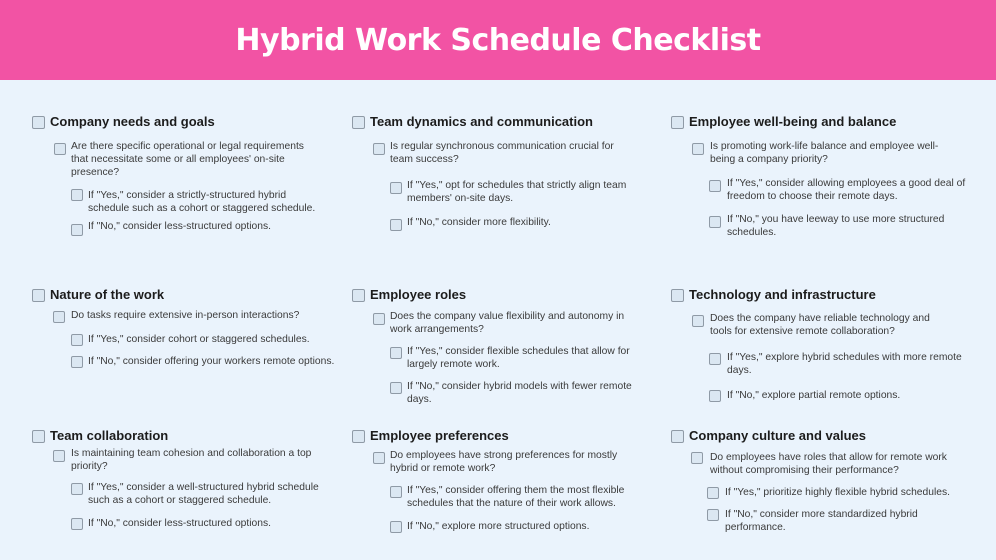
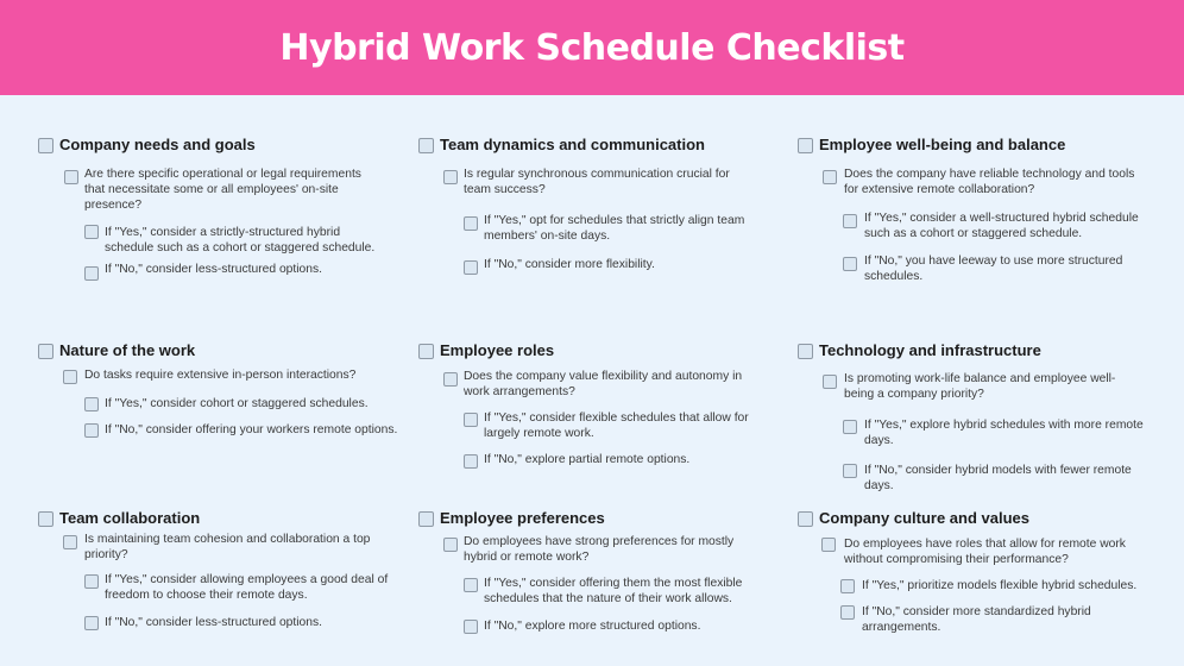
  Hybrid Work Schedule Checklist
  Company needs and goals
  Are there specific operational or legal requirements that necessitate some or all employees' on-site presence?
  If "Yes," consider a strictly-structured hybrid schedule such as a cohort or staggered schedule.
  If "No," consider less-structured options.
  Team dynamics and communication
  Is regular synchronous communication crucial for team success?
  If "Yes," opt for schedules that strictly align team members' on-site days.
  If "No," consider more flexibility.
  Employee well-being and balance
- Is promoting work-life balance and employee well-being a company priority?
+ Does the company have reliable technology and tools for extensive remote collaboration?
- If "Yes," consider allowing employees a good deal of freedom to choose their remote days.
+ If "Yes," consider a well-structured hybrid schedule such as a cohort or staggered schedule.
  If "No," you have leeway to use more structured schedules.
  Nature of the work
  Do tasks require extensive in-person interactions?
  If "Yes," consider cohort or staggered schedules.
  If "No," consider offering your workers remote options.
  Employee roles
  Does the company value flexibility and autonomy in work arrangements?
  If "Yes," consider flexible schedules that allow for largely remote work.
- If "No," consider hybrid models with fewer remote days.
+ If "No," explore partial remote options.
  Technology and infrastructure
- Does the company have reliable technology and tools for extensive remote collaboration?
+ Is promoting work-life balance and employee well-being a company priority?
  If "Yes," explore hybrid schedules with more remote days.
- If "No," explore partial remote options.
+ If "No," consider hybrid models with fewer remote days.
  Team collaboration
  Is maintaining team cohesion and collaboration a top priority?
- If "Yes," consider a well-structured hybrid schedule such as a cohort or staggered schedule.
+ If "Yes," consider allowing employees a good deal of freedom to choose their remote days.
  If "No," consider less-structured options.
  Employee preferences
  Do employees have strong preferences for mostly hybrid or remote work?
  If "Yes," consider offering them the most flexible schedules that the nature of their work allows.
  If "No," explore more structured options.
  Company culture and values
  Do employees have roles that allow for remote work without compromising their performance?
- If "Yes," prioritize highly flexible hybrid schedules.
+ If "Yes," prioritize models flexible hybrid schedules.
- If "No," consider more standardized hybrid performance.
+ If "No," consider more standardized hybrid arrangements.
